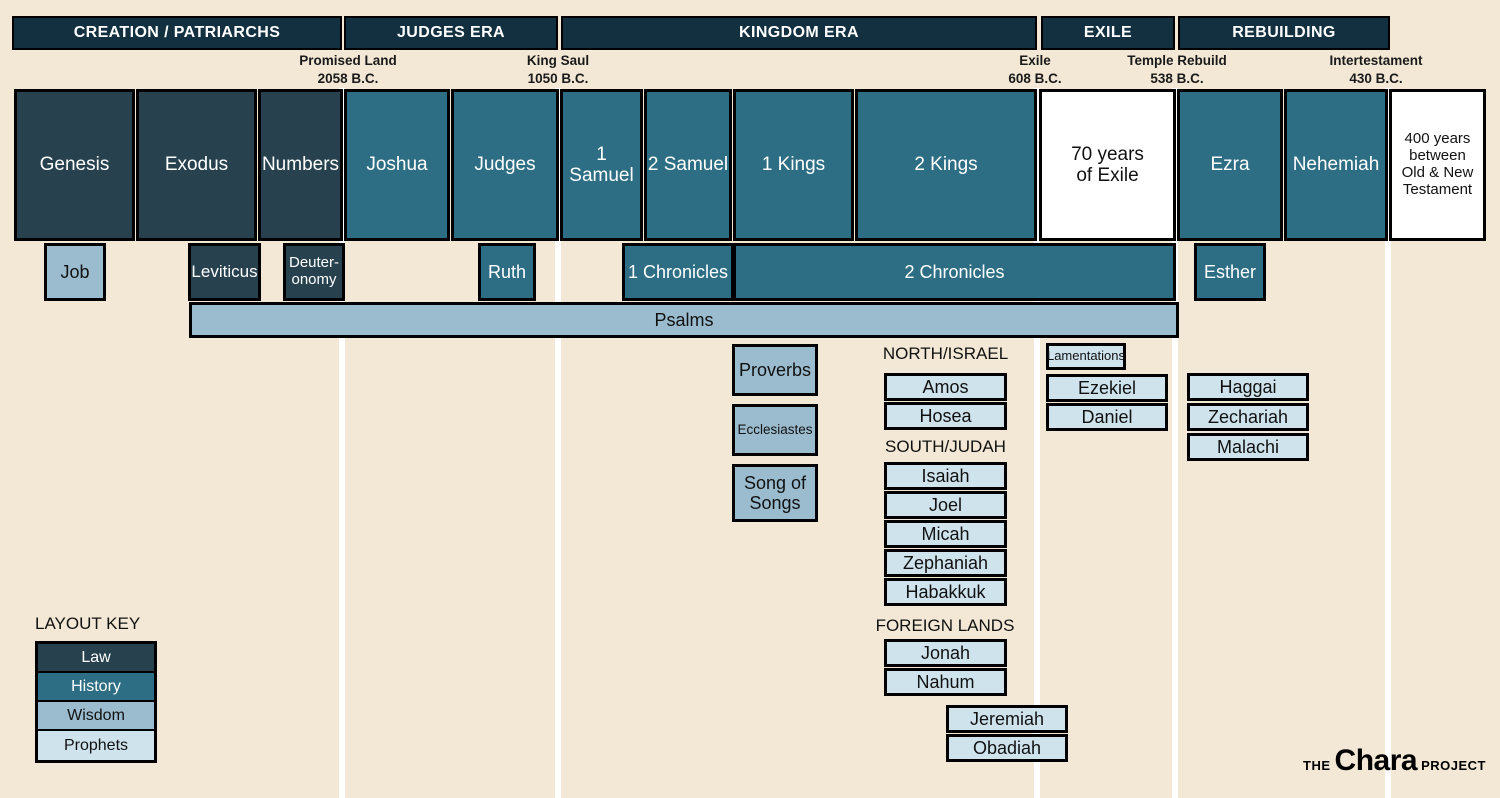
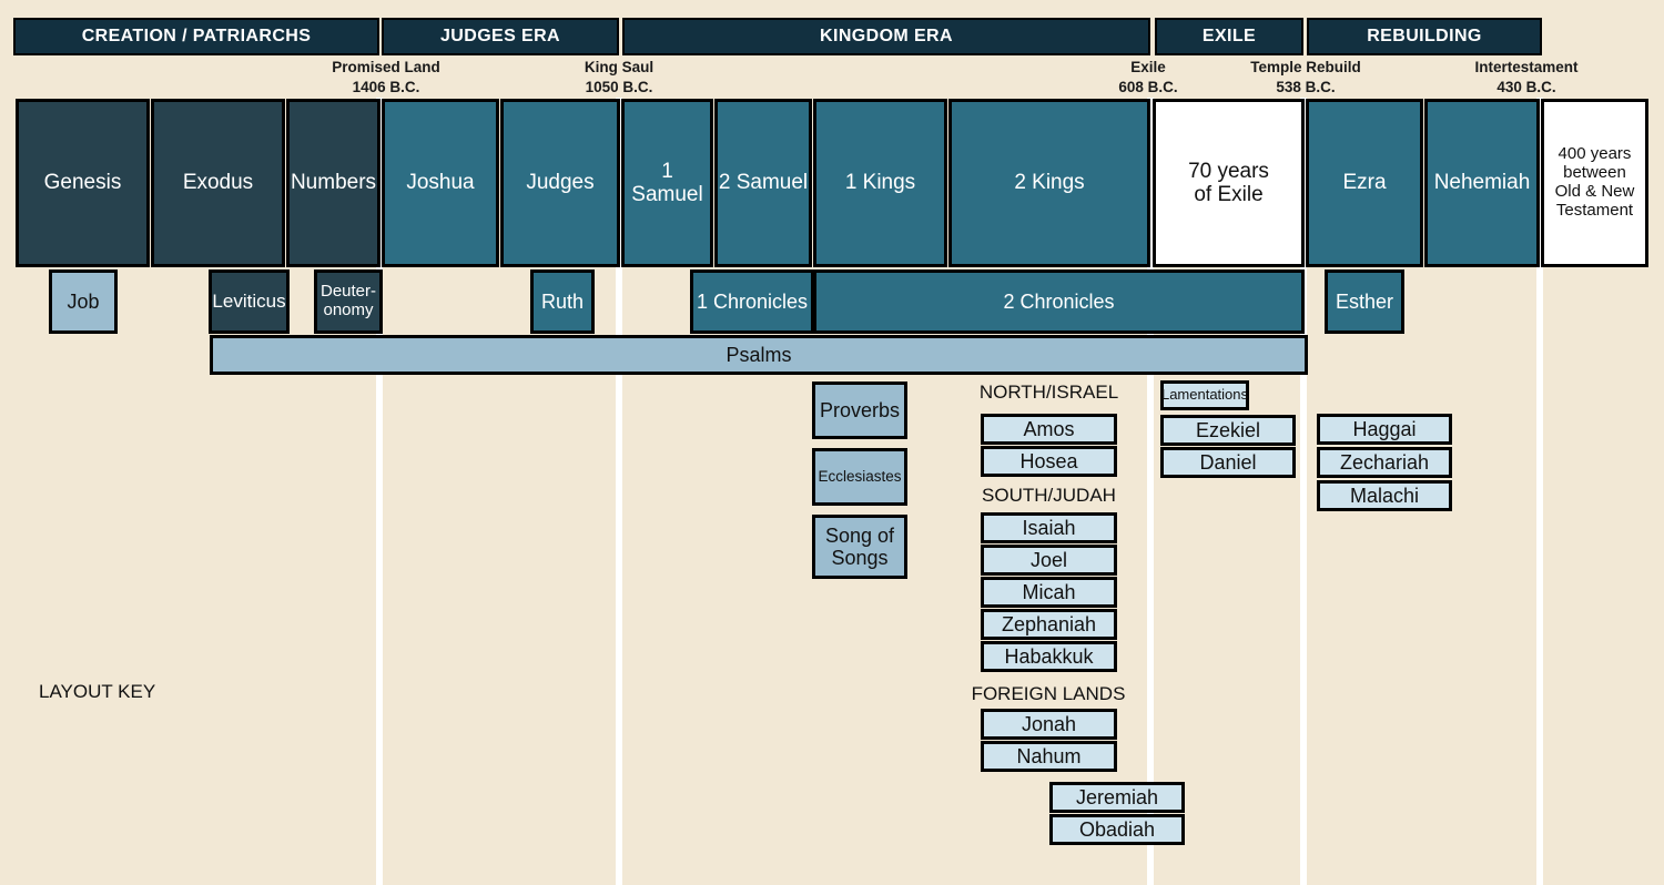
  CREATION / PATRIARCHS
  JUDGES ERA
  KINGDOM ERA
  EXILE
  REBUILDING
  Promised Land
- 2058 B.C.
+ 1406 B.C.
  King Saul
  1050 B.C.
  Exile
  608 B.C.
  Temple Rebuild
  538 B.C.
  Intertestament
  430 B.C.
  Genesis
  Exodus
  Numbers
  Joshua
  Judges
  1 Samuel
  2 Samuel
  1 Kings
  2 Kings
  70 years
  of Exile
  Ezra
  Nehemiah
  400 years
  between
  Old & New
  Testament
  Job
  Leviticus
  Deuter-
  onomy
  Ruth
  1 Chronicles
  2 Chronicles
  Esther
  Psalms
  Proverbs
  Ecclesiastes
  Song of
  Songs
  NORTH/ISRAEL
  Amos
  Hosea
  SOUTH/JUDAH
  Isaiah
  Joel
  Micah
  Zephaniah
  Habakkuk
  FOREIGN LANDS
  Jonah
  Nahum
  Lamentations
  Ezekiel
  Daniel
  Haggai
  Zechariah
  Malachi
  Jeremiah
  Obadiah
  LAYOUT KEY
- Law
- History
- Wisdom
- Prophets
- THE
- Chara
- PROJECT
